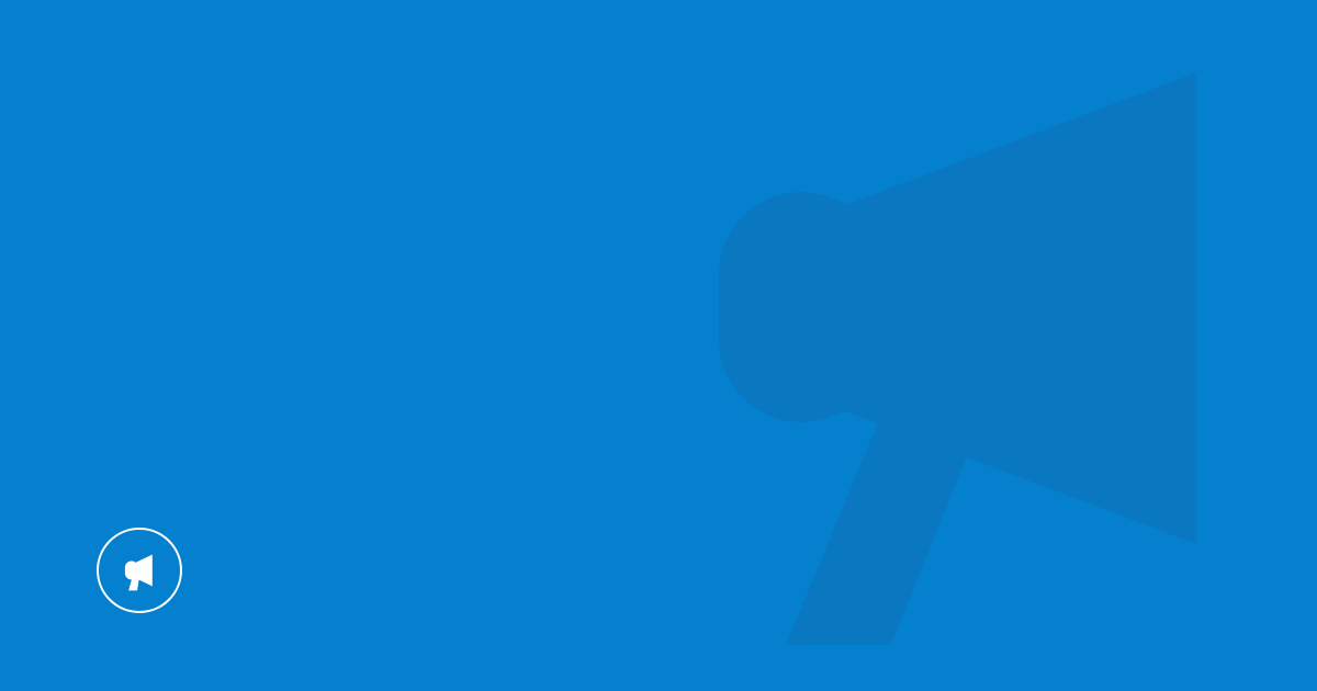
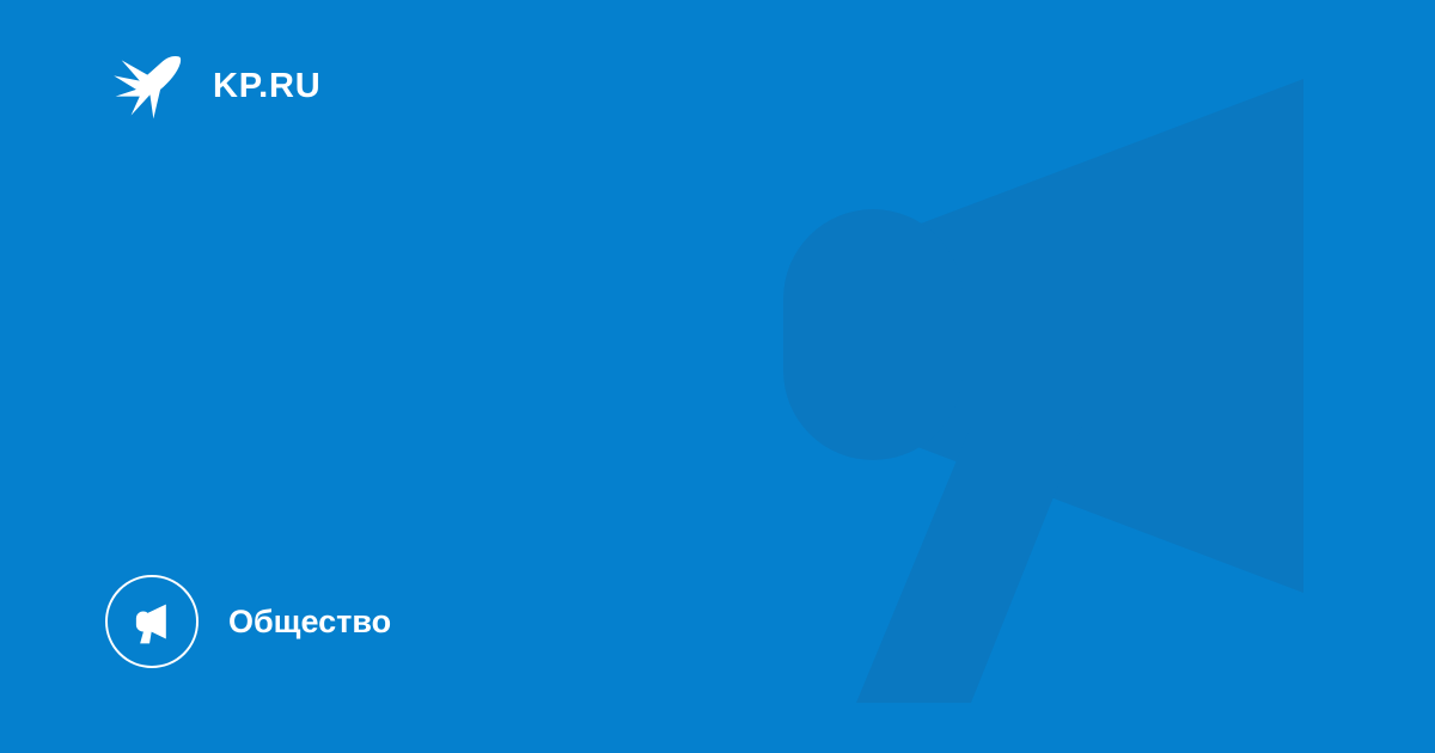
+ KP.RU
+ Общество
